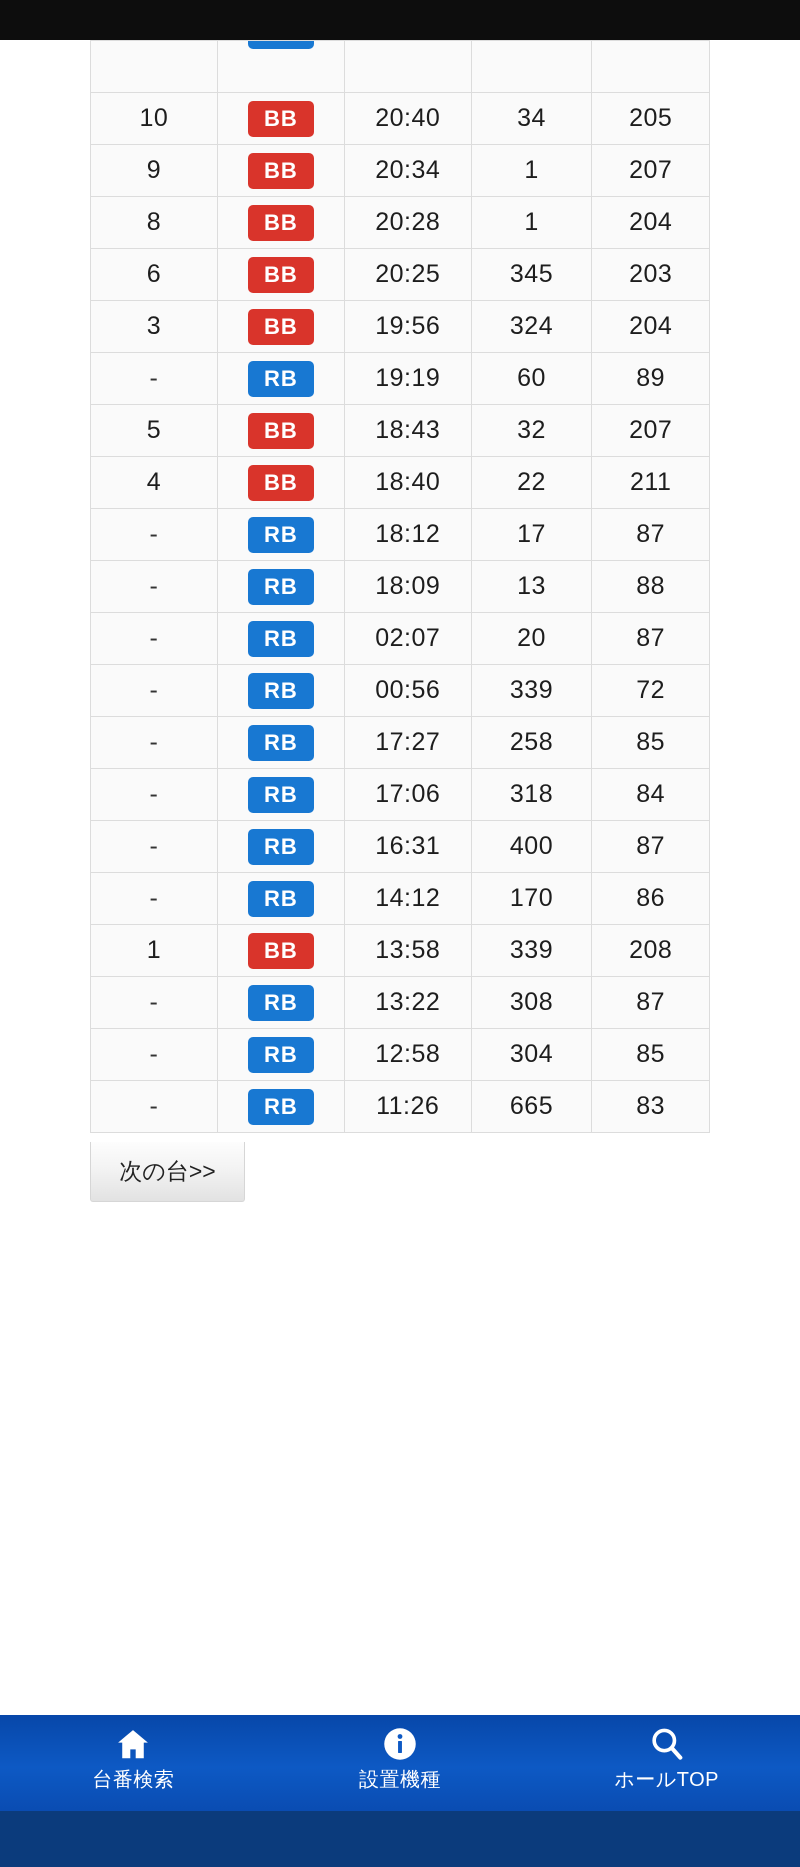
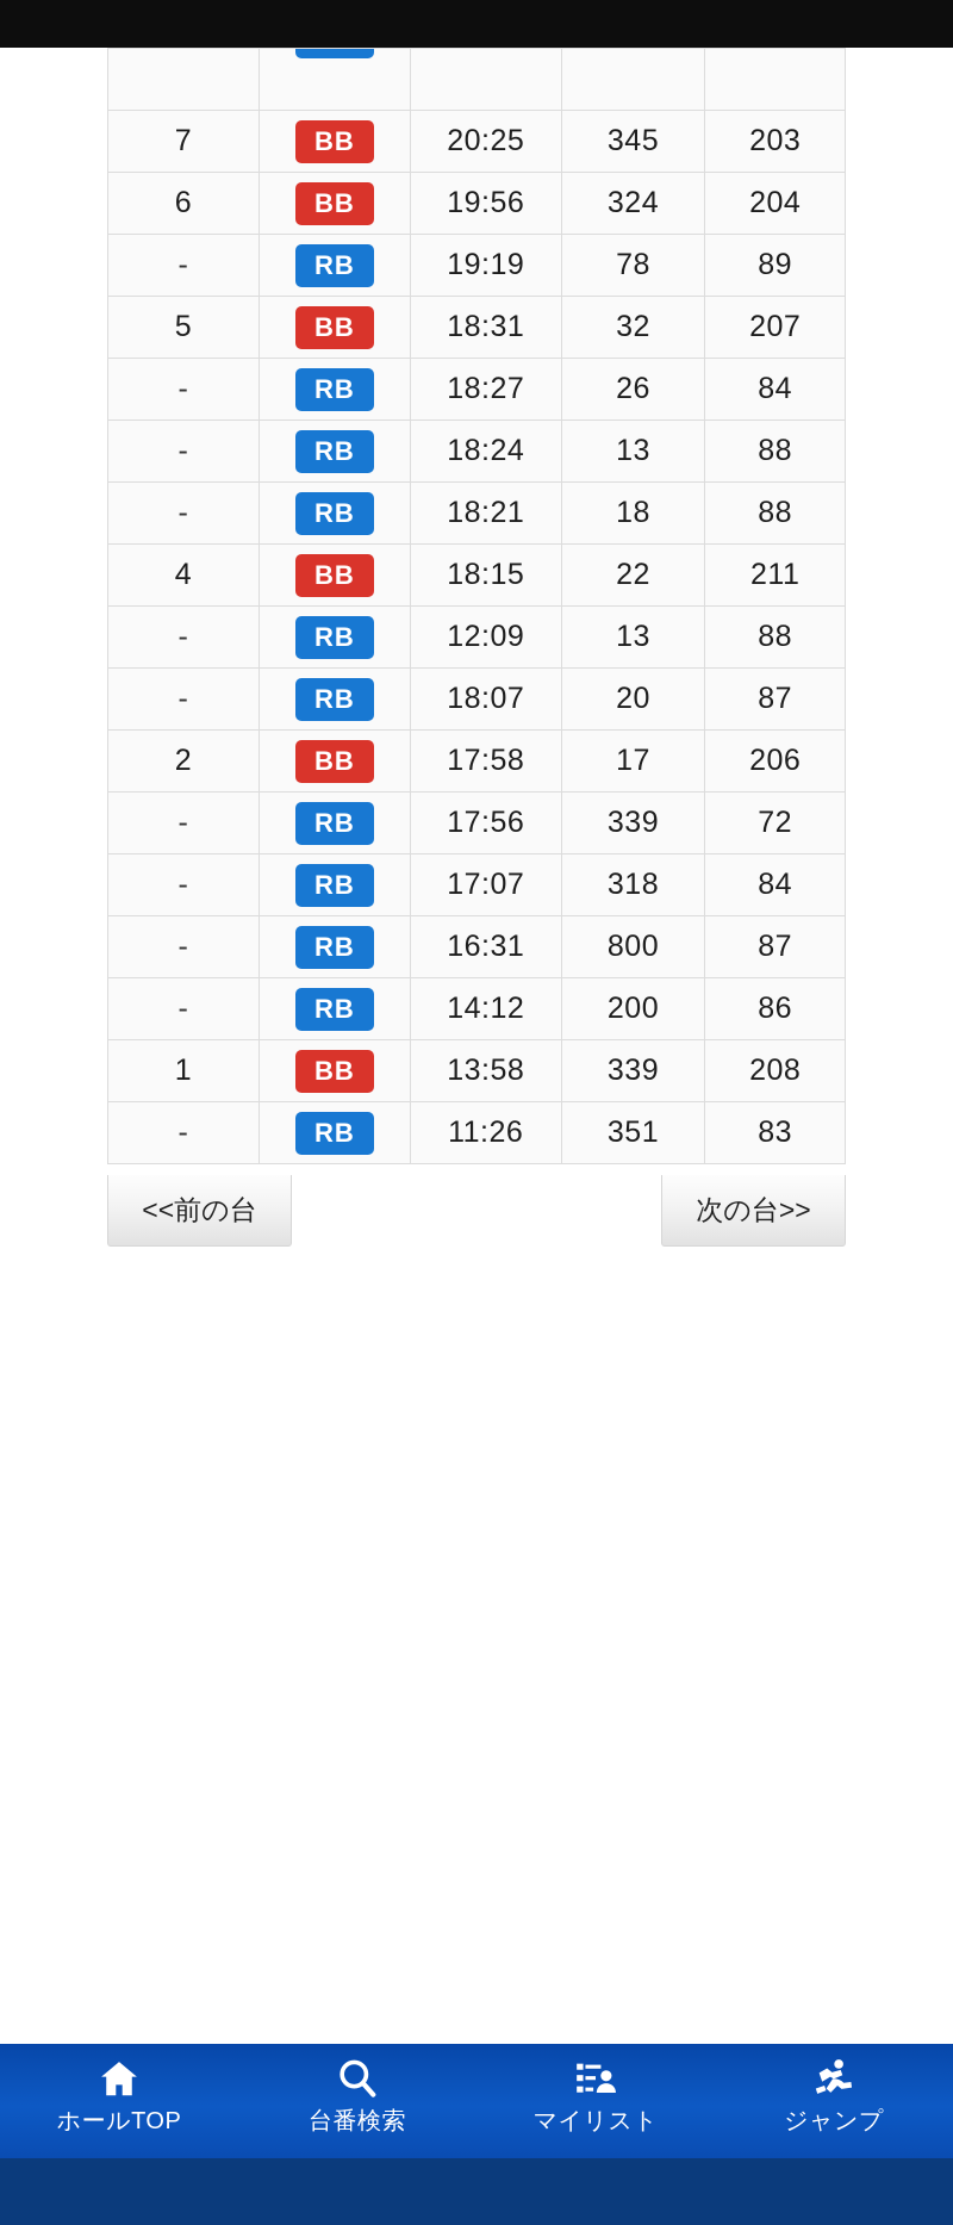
- 10	BB	20:40	34	205
- 9	BB	20:34	1	207
- 8	BB	20:28	1	204
- 6	BB	20:25	345	203
+ 7	BB	20:25	345	203
- 3	BB	19:56	324	204
+ 6	BB	19:56	324	204
- -	RB	19:19	60	89
+ -	RB	19:19	78	89
- 5	BB	18:43	32	207
+ 5	BB	18:31	32	207
+ -	RB	18:27	26	84
+ -	RB	18:24	13	88
+ -	RB	18:21	18	88
- 4	BB	18:40	22	211
+ 4	BB	18:15	22	211
- -	RB	18:12	17	87
- -	RB	18:09	13	88
+ -	RB	12:09	13	88
- -	RB	02:07	20	87
+ -	RB	18:07	20	87
+ 2	BB	17:58	17	206
- -	RB	00:56	339	72
+ -	RB	17:56	339	72
- -	RB	17:27	258	85
- -	RB	17:06	318	84
+ -	RB	17:07	318	84
- -	RB	16:31	400	87
+ -	RB	16:31	800	87
- -	RB	14:12	170	86
+ -	RB	14:12	200	86
  1	BB	13:58	339	208
- -	RB	13:22	308	87
- -	RB	12:58	304	85
- -	RB	11:26	665	83
+ -	RB	11:26	351	83
+ <<前の台
  次の台>>
- 台番検索
+ ホールTOP
- 設置機種
- ホールTOP
+ 台番検索
+ マイリスト
+ ジャンプ
